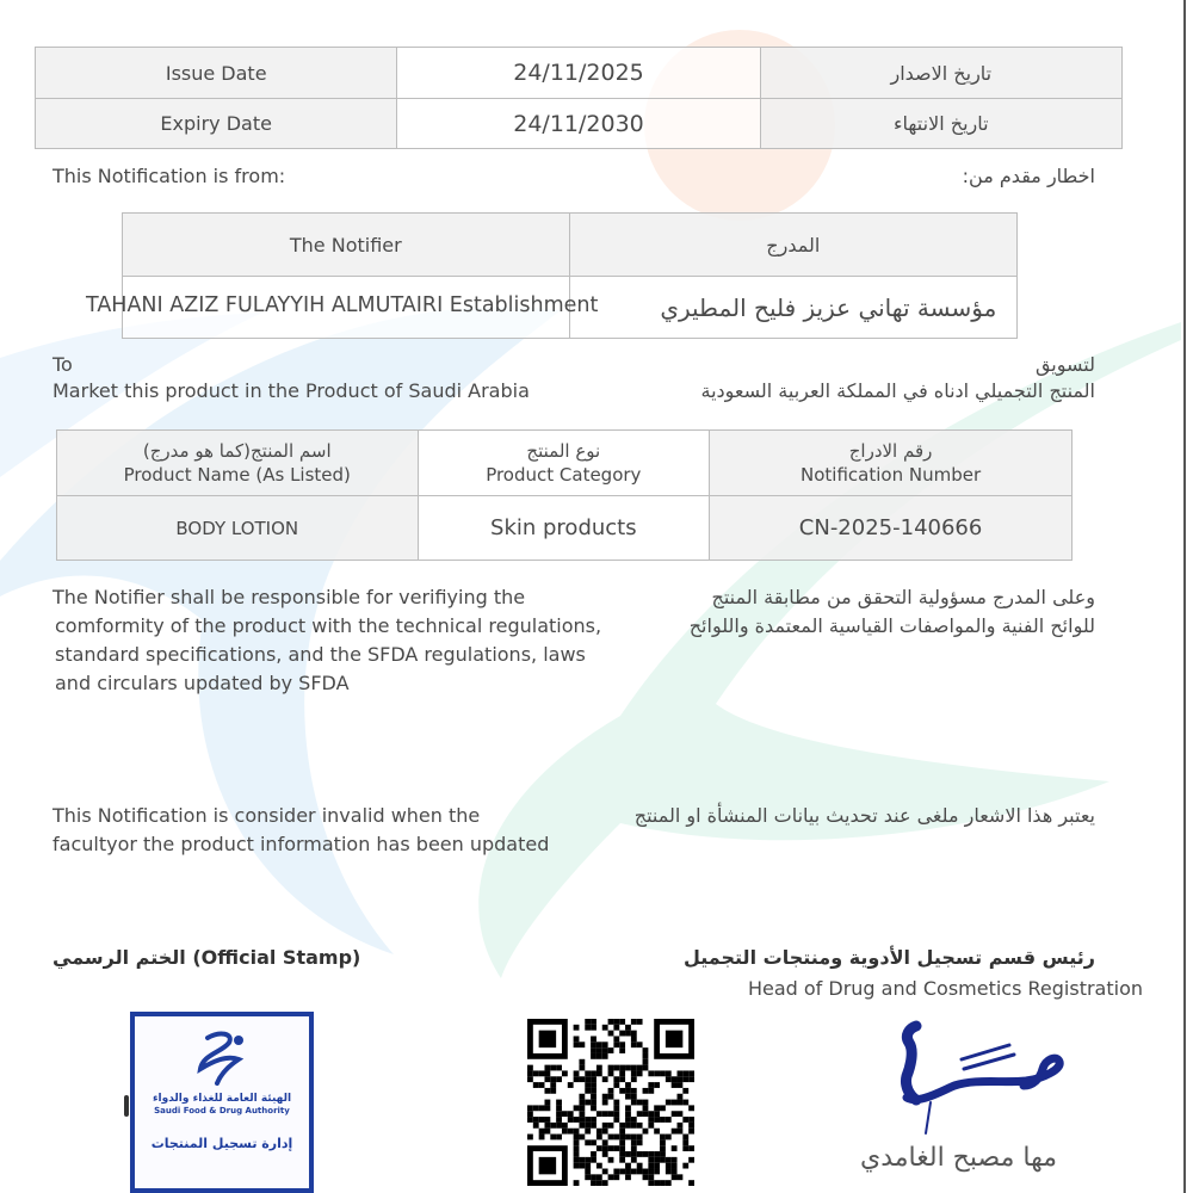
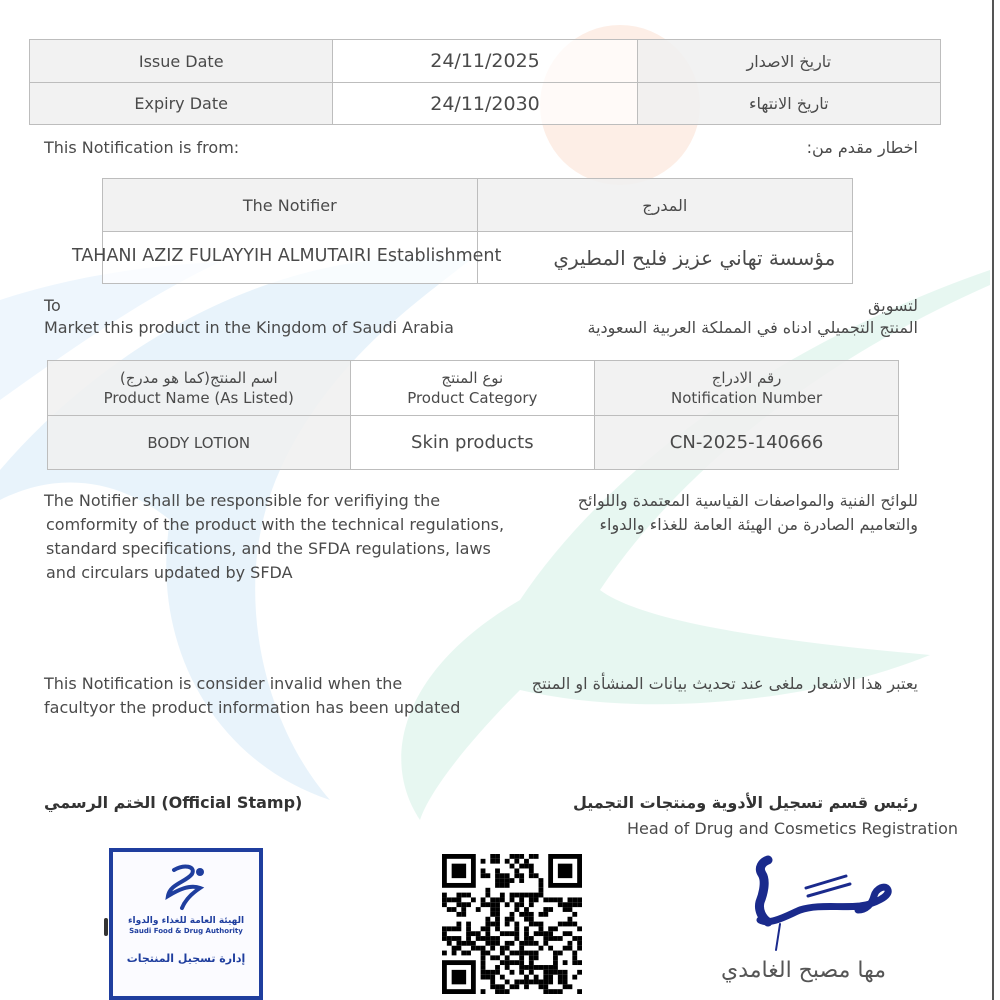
  Issue Date	24/11/2025	تاريخ الاصدار
  Expiry Date	24/11/2030	تاريخ الانتهاء
  This Notification is from:
  اخطار مقدم من:
  The Notifier	المدرج
  	مؤسسة تهاني عزيز فليح المطيري
  TAHANI AZIZ FULAYYIH ALMUTAIRI Establishment
  To
- Market this product in the Product of Saudi Arabia
+ Market this product in the Kingdom of Saudi Arabia
  لتسويق
  المنتج التجميلي ادناه في المملكة العربية السعودية
  اسم المنتج(كما هو مدرج) Product Name (As Listed)	نوع المنتج Product Category	رقم الادراج Notification Number
  BODY LOTION	Skin products	CN-2025-140666
  The Notifier shall be responsible for verifiying the
  comformity of the product with the technical regulations,
  standard specifications, and the SFDA regulations, laws
  and circulars updated by SFDA
- وعلى المدرج مسؤولية التحقق من مطابقة المنتج
  للوائح الفنية والمواصفات القياسية المعتمدة واللوائح
+ والتعاميم الصادرة من الهيئة العامة للغذاء والدواء
  This Notification is consider invalid when the
  facultyor the product information has been updated
  يعتبر هذا الاشعار ملغى عند تحديث بيانات المنشأة او المنتج
  الختم الرسمي (Official Stamp)
  رئيس قسم تسجيل الأدوية ومنتجات التجميل
  Head of Drug and Cosmetics Registration
  الهيئة العامة للغذاء والدواء
  Saudi Food & Drug Authority
  إدارة تسجيل المنتجات
  مها مصبح الغامدي
